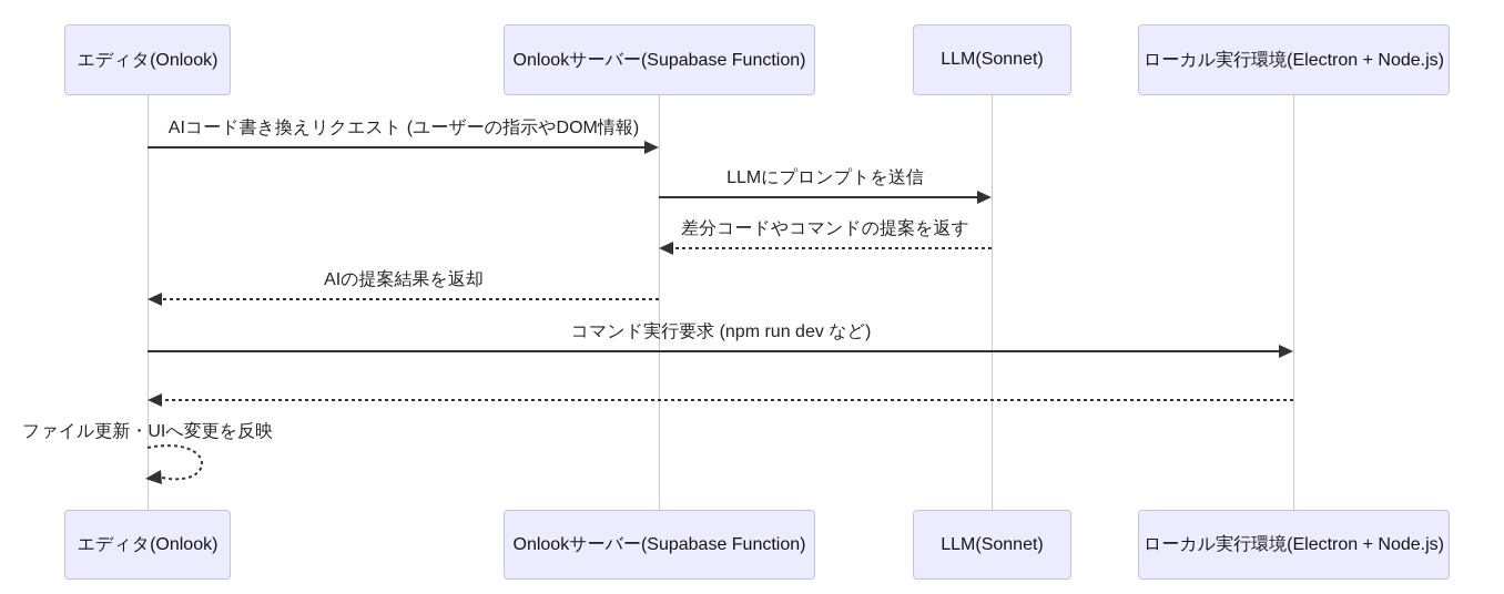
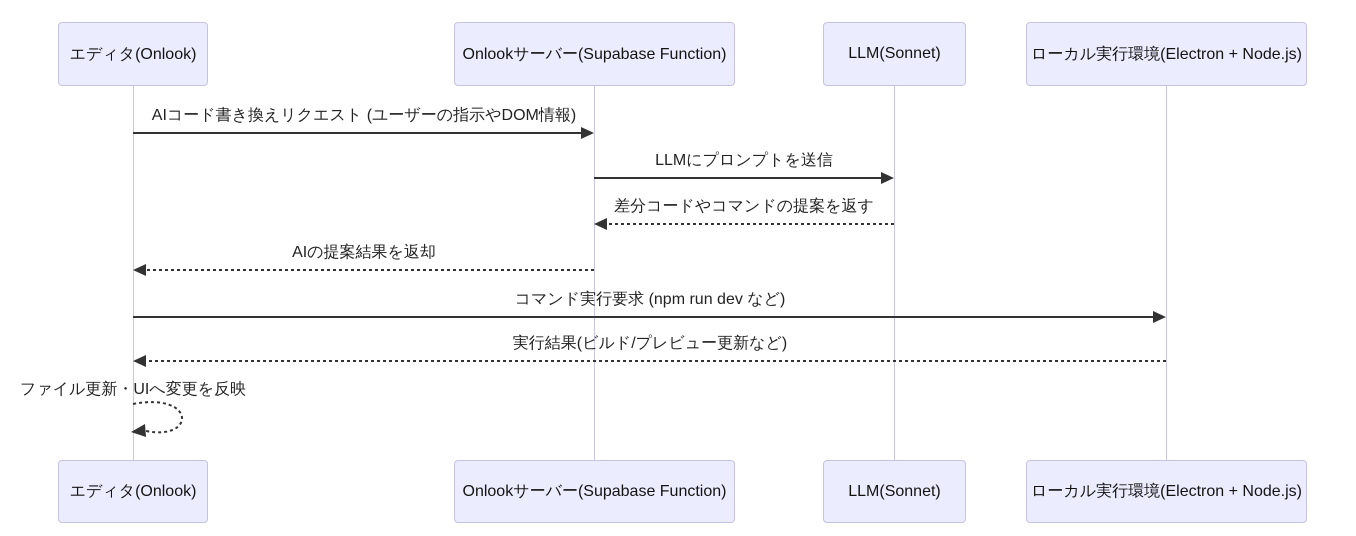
  エディタ(Onlook)
  Onlookサーバー(Supabase Function)
  LLM(Sonnet)
  ローカル実行環境(Electron + Node.js)
  AIコード書き換えリクエスト (ユーザーの指示やDOM情報)
  LLMにプロンプトを送信
  差分コードやコマンドの提案を返す
  AIの提案結果を返却
  コマンド実行要求 (npm run dev など)
+ 実行結果(ビルド/プレビュー更新など)
  ファイル更新・UIへ変更を反映
  エディタ(Onlook)
  Onlookサーバー(Supabase Function)
  LLM(Sonnet)
  ローカル実行環境(Electron + Node.js)
